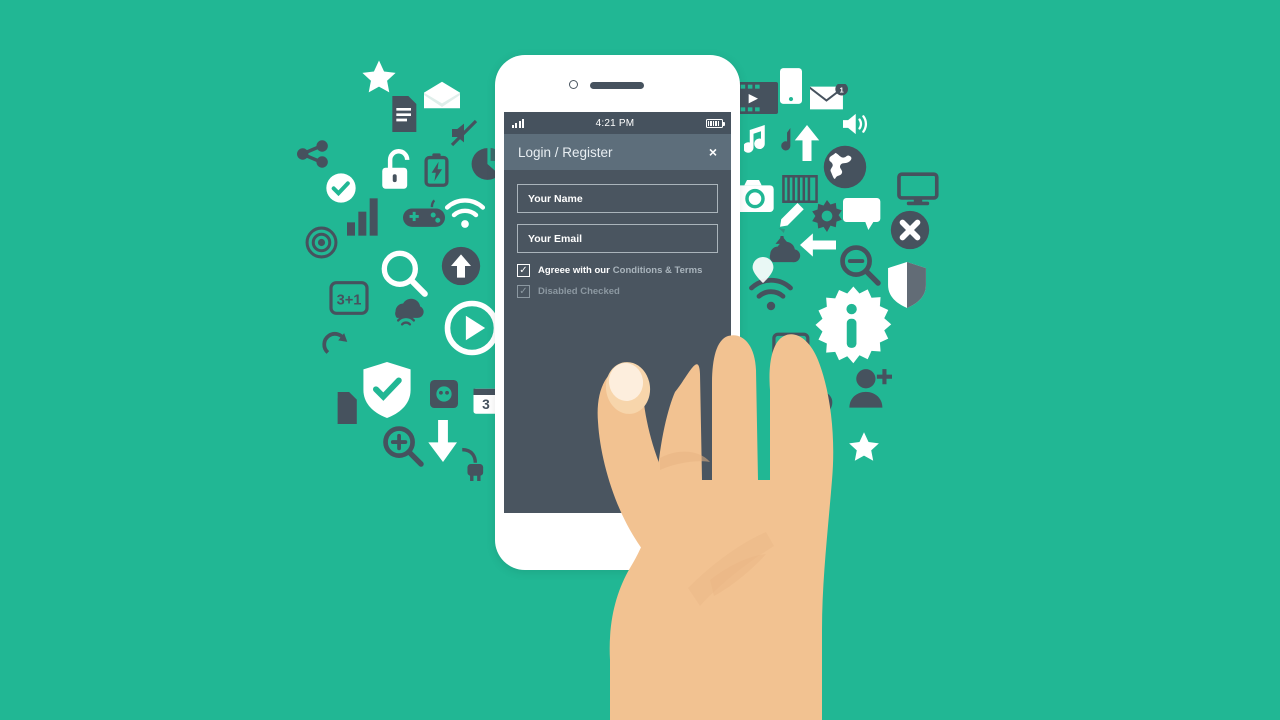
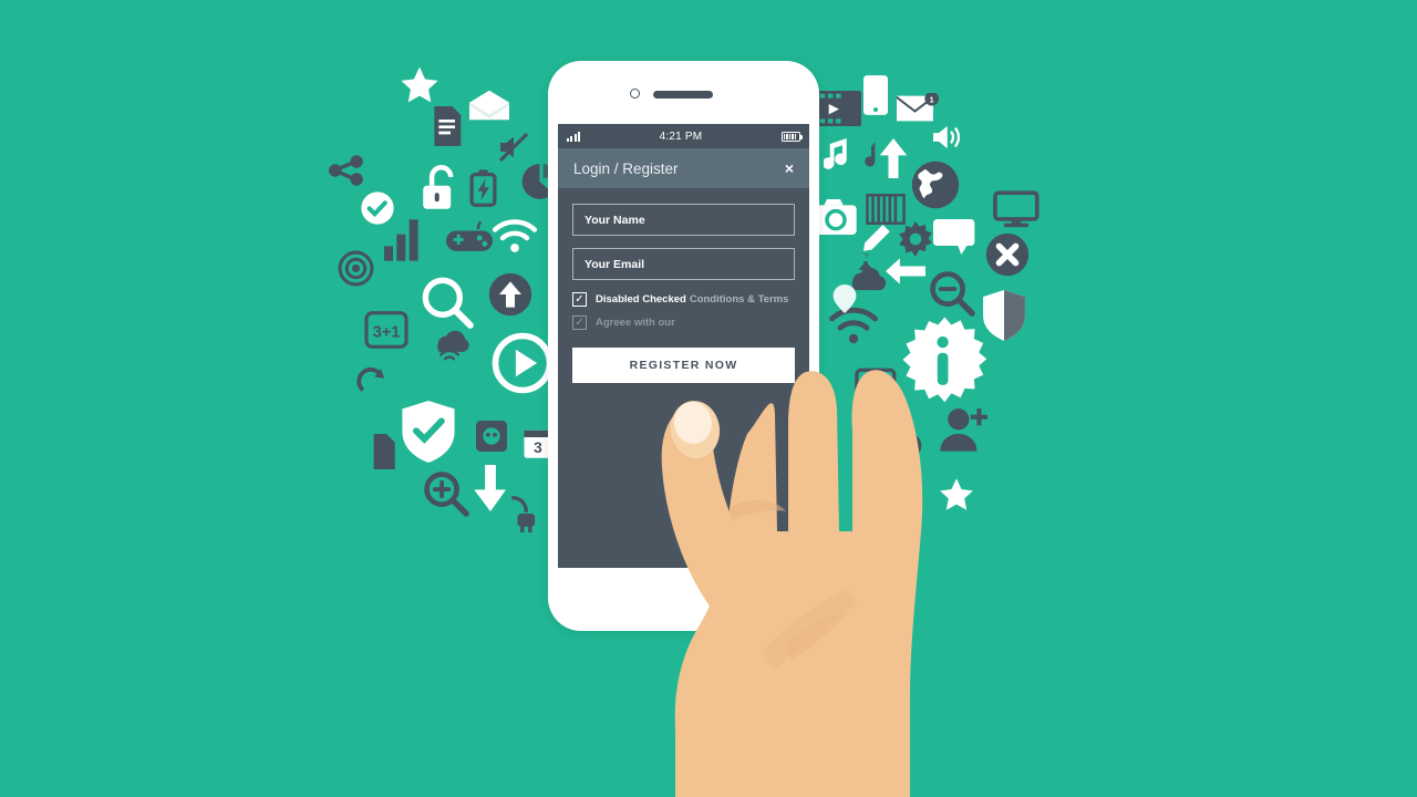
  3+1
  3
  1
  4:21 PM
  Login / Register
  ×
  Your Name Your Email
  ✓
- Agreee with our
+ Disabled Checked
  Conditions & Terms
  ✓
- Disabled Checked
+ Agreee with our
+ REGISTER NOW
